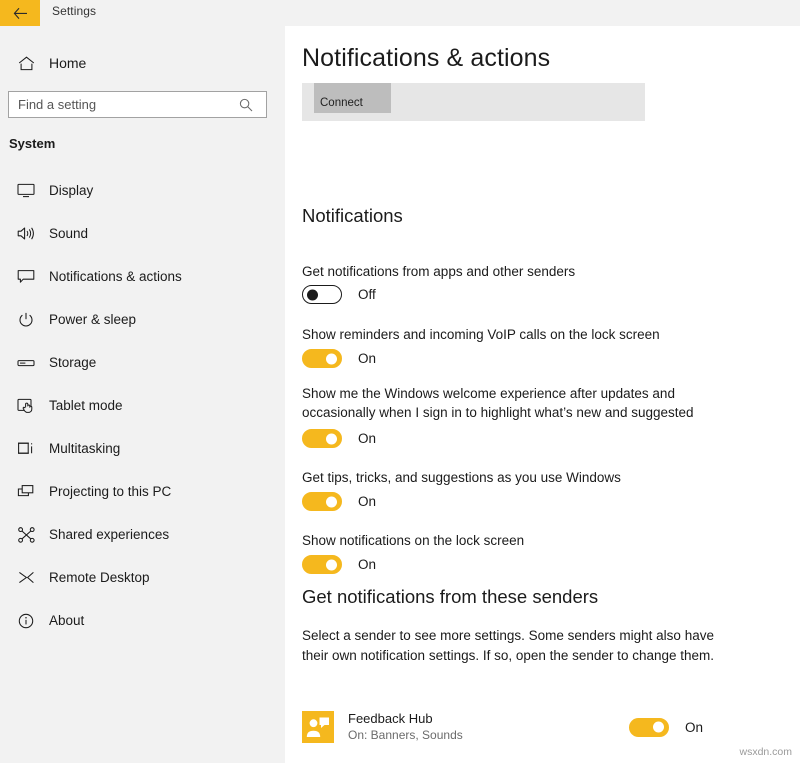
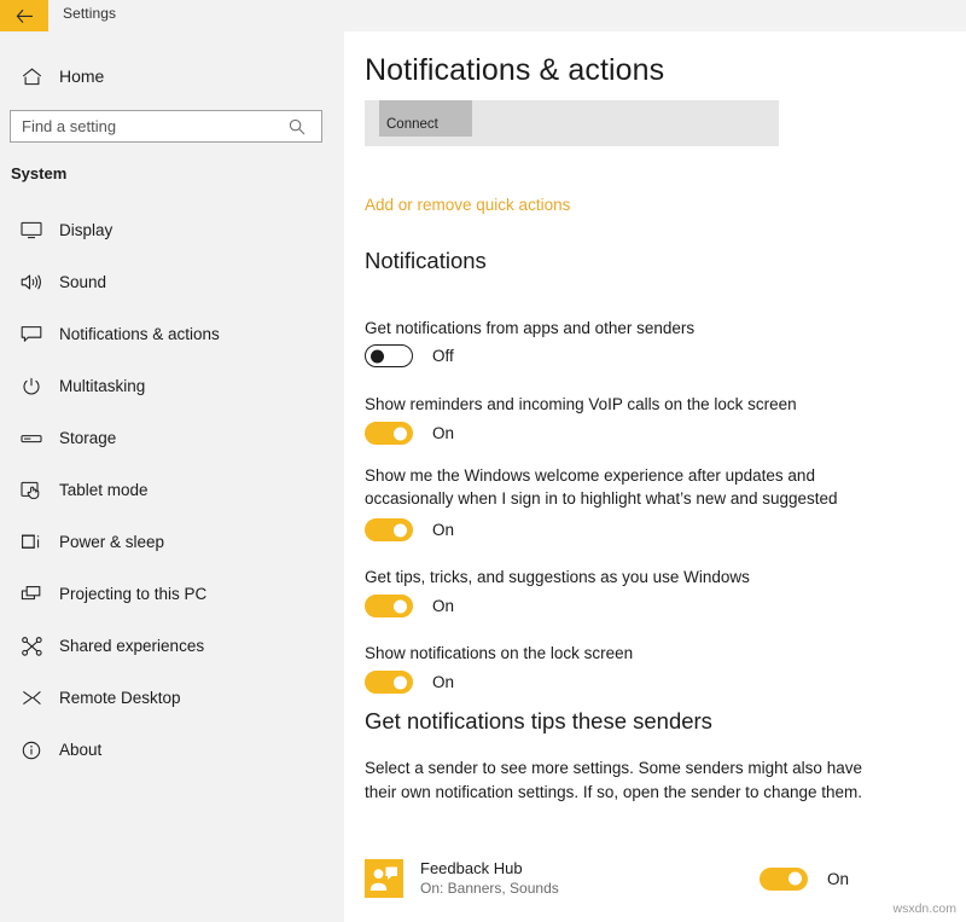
  Settings
  Home
  Find a setting
  System
  Display
  Sound
  Notifications & actions
- Power & sleep
+ Multitasking
  Storage
  Tablet mode
- Multitasking
+ Power & sleep
  Projecting to this PC
  Shared experiences
  Remote Desktop
  About
  Notifications & actions
  Connect
+ Add or remove quick actions
  Notifications
  Get notifications from apps and other senders
  Off
  Show reminders and incoming VoIP calls on the lock screen
  On
  Show me the Windows welcome experience after updates and occasionally when I sign in to highlight what’s new and suggested
  On
  Get tips, tricks, and suggestions as you use Windows
  On
  Show notifications on the lock screen
  On
- Get notifications from these senders
+ Get notifications tips these senders
  Select a sender to see more settings. Some senders might also have their own notification settings. If so, open the sender to change them.
  Feedback Hub
  On: Banners, Sounds
  On
  wsxdn.com
